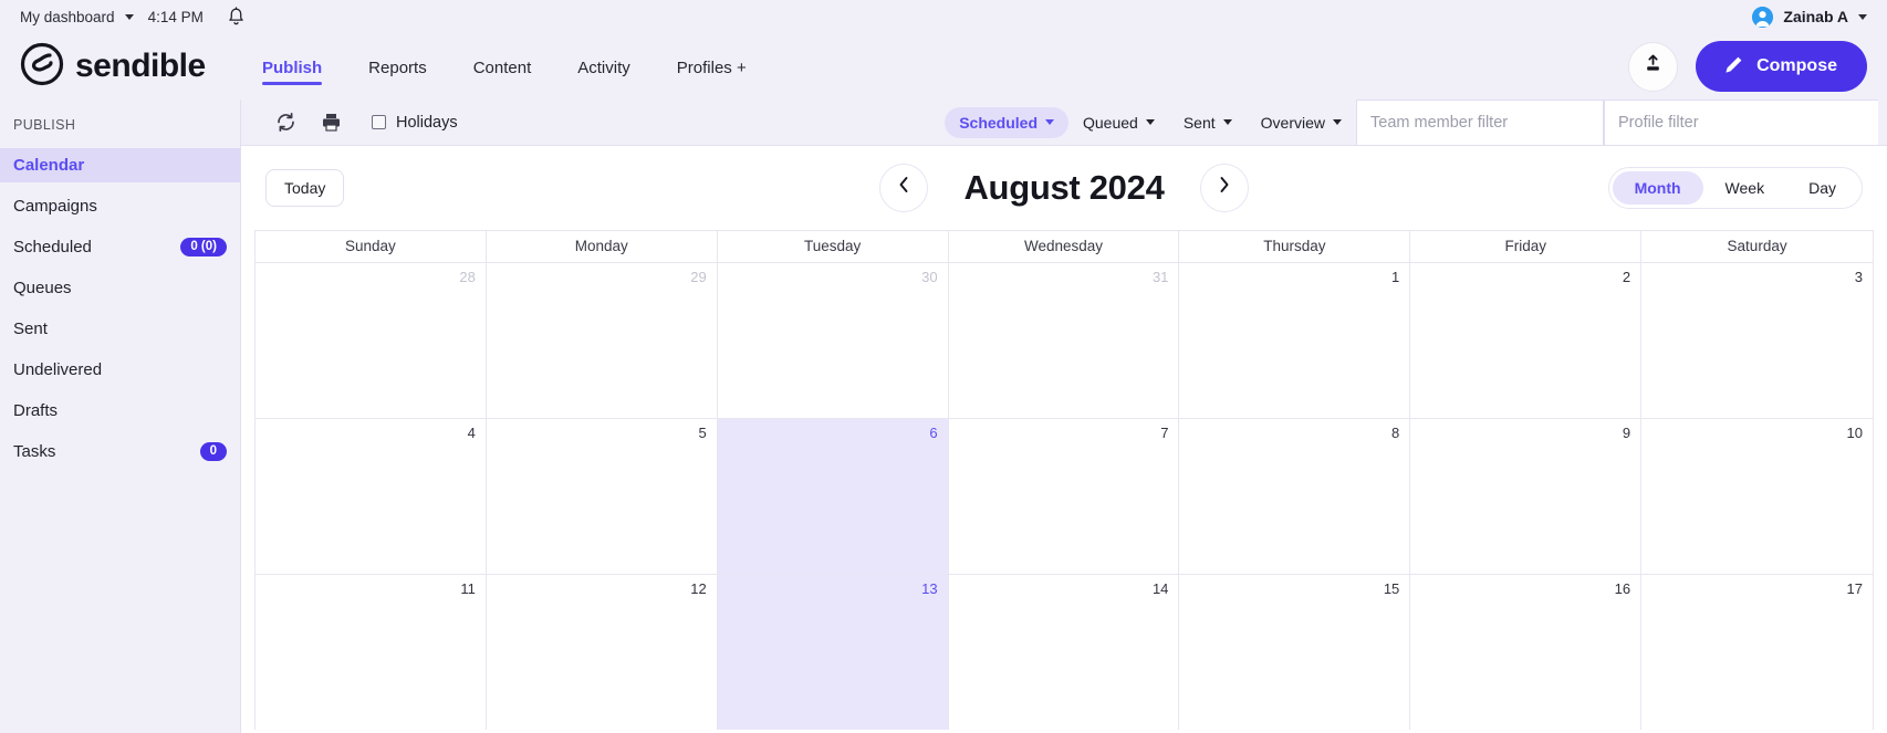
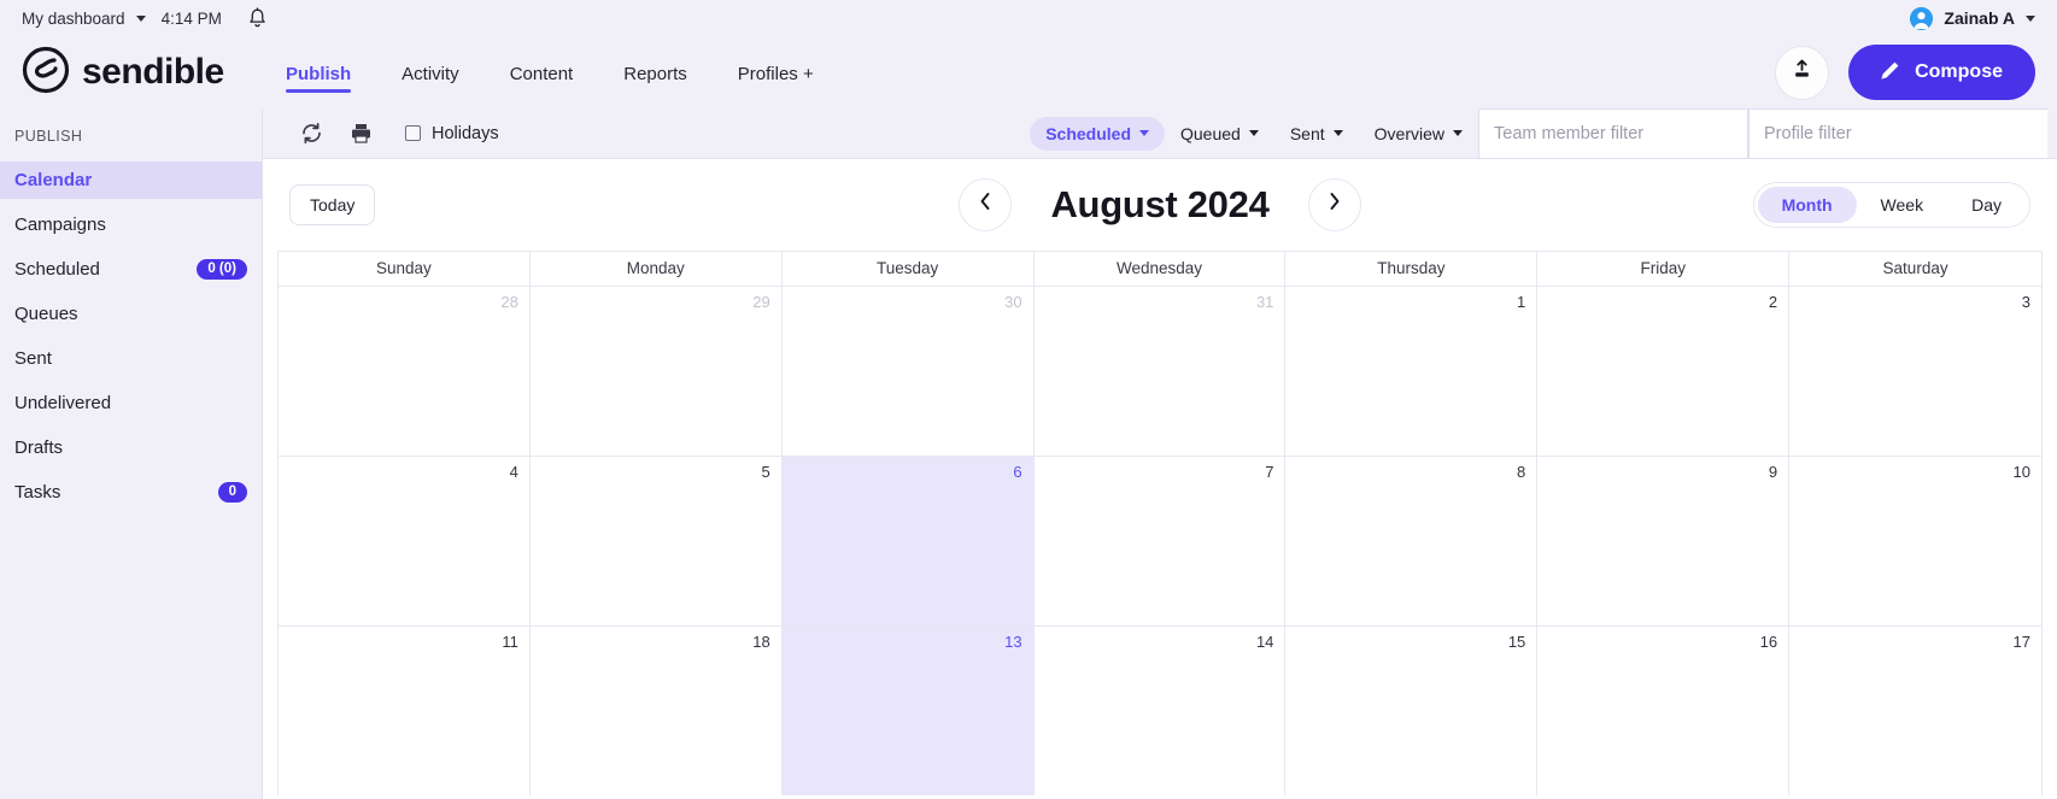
  My dashboard
  4:14 PM
  Zainab A
  sendible
  Publish
- Reports
+ Activity
  Content
- Activity
+ Reports
  Profiles +
  Compose
  PUBLISH
  Calendar
  Campaigns
  Scheduled
  0 (0)
  Queues
  Sent
  Undelivered
  Drafts
  Tasks
  0
  Holidays
  Scheduled
  Queued
  Sent
  Overview
  Team member filter
  Profile filter
  Today
  August 2024
  Month
  Week
  Day
  Sunday
  Monday
  Tuesday
  Wednesday
  Thursday
  Friday
  Saturday
  28
  29
  30
  31
  1
  2
  3
  4
  5
  6
  7
  8
  9
  10
  11
- 12
+ 18
  13
  14
  15
  16
  17
